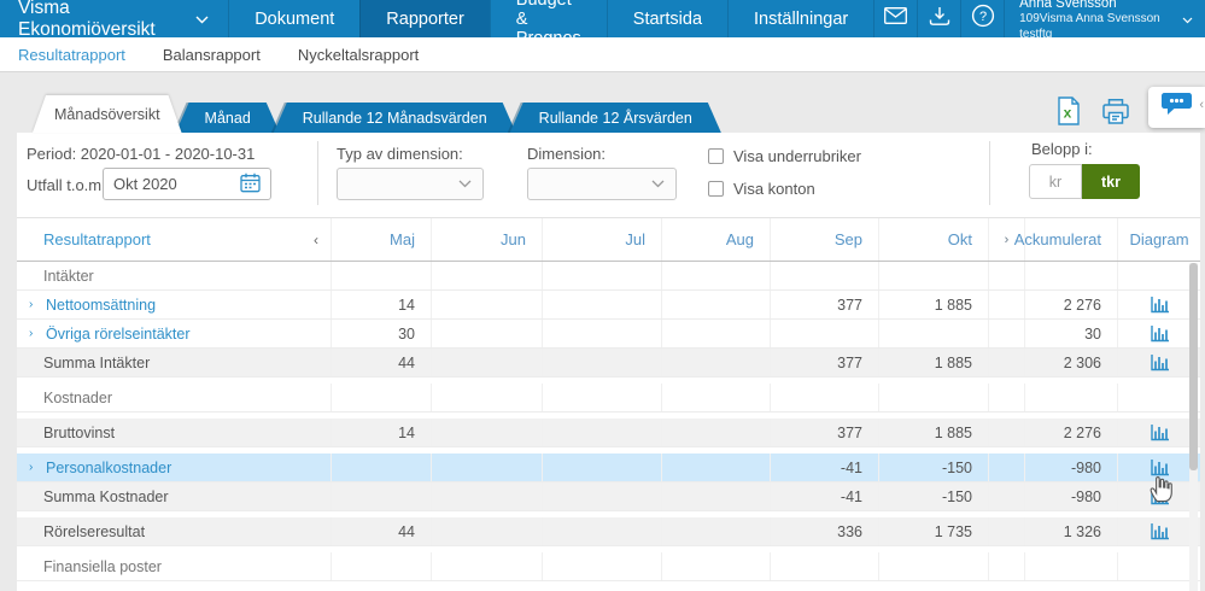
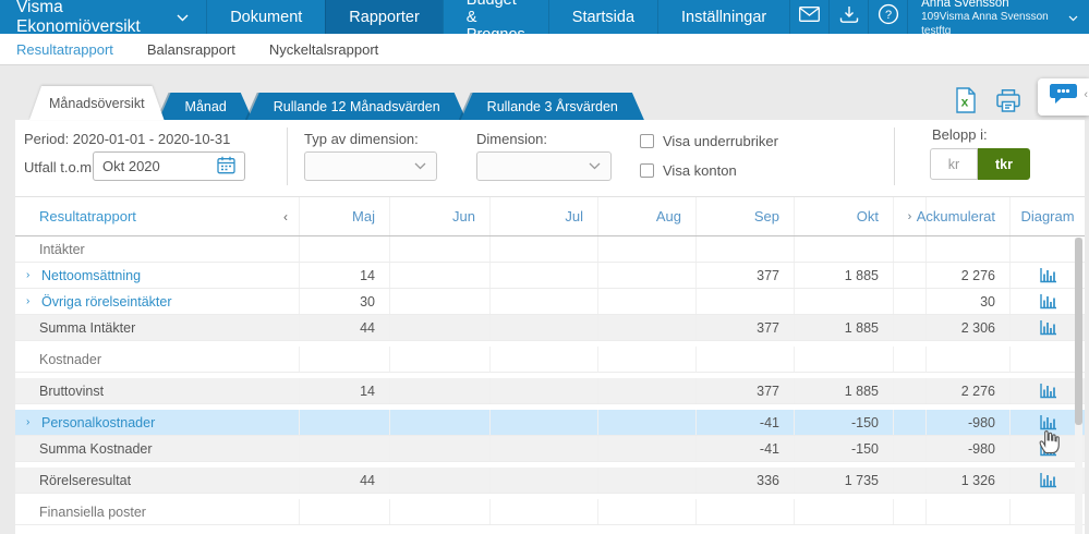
  Visma Ekonomiöversikt
  Dokument
  Rapporter
  Startsida
  Inställningar
  ?
  Anna Svensson
  109Visma Anna Svensson testftg
  Resultatrapport
  Balansrapport
  Nyckeltalsrapport
  Månadsöversikt
  Månad
  Rullande 12 Månadsvärden
- Rullande 12 Årsvärden
+ Rullande 3 Årsvärden
  x
  ‹
  Period: 2020-01-01 - 2020-10-31
  Utfall t.o.m
  Okt 2020
  Typ av dimension:
  Dimension:
  Visa underrubriker
  Visa konton
  Belopp i:
  kr
  tkr
  Resultatrapport
  ‹
  Maj
  Jun
  Jul
  Aug
  Sep
  Okt
  ›
  Ackumulerat
  Diagram
  Intäkter
  ›
  Nettoomsättning
  14
  377
  1 885
  2 276
  ›
  Övriga rörelseintäkter
  30
  30
  Summa Intäkter
  44
  377
  1 885
  2 306
  Kostnader
  Bruttovinst
  14
  377
  1 885
  2 276
  ›
  Personalkostnader
  -41
  -150
  -980
  Summa Kostnader
  -41
  -150
  -980
  Rörelseresultat
  44
  336
  1 735
  1 326
  Finansiella poster
